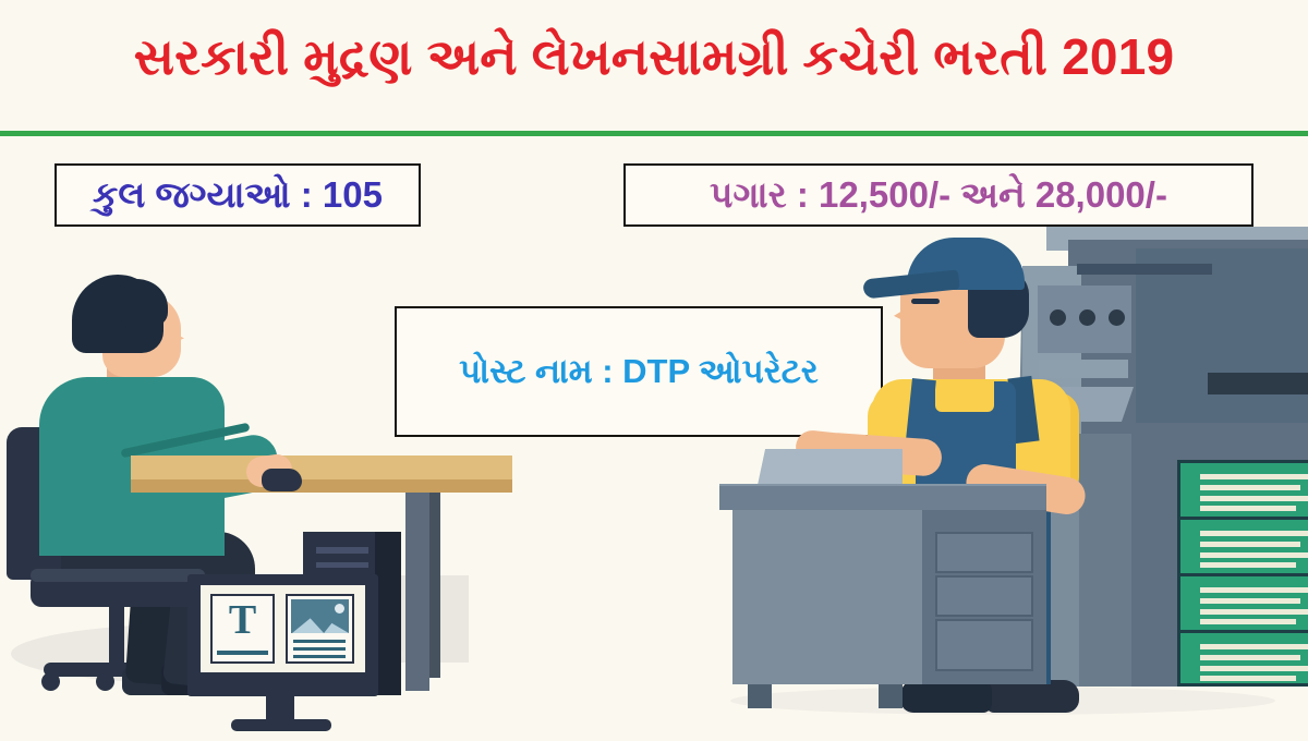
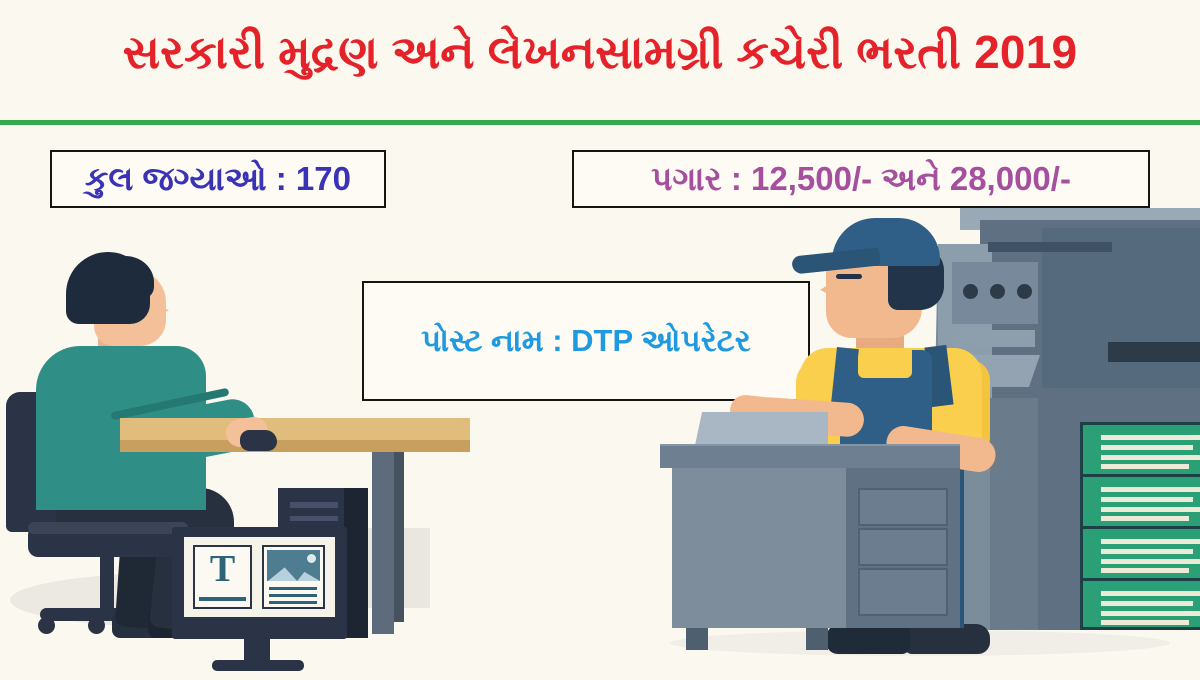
  સરકારી મુદ્રણ અને લેખનસામગ્રી કચેરી ભરતી 2019
- કુલ જગ્યાઓ : 105
+ કુલ જગ્યાઓ : 170
  પગાર : 12,500/- અને 28,000/-
  પોસ્ટ નામ : DTP ઓપરેટર
  T
